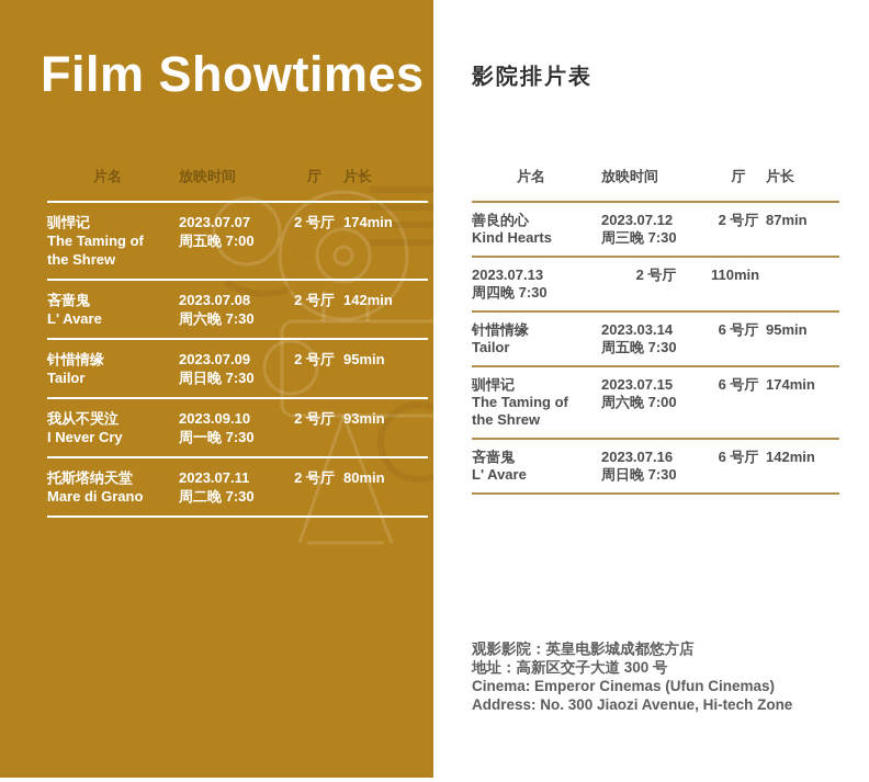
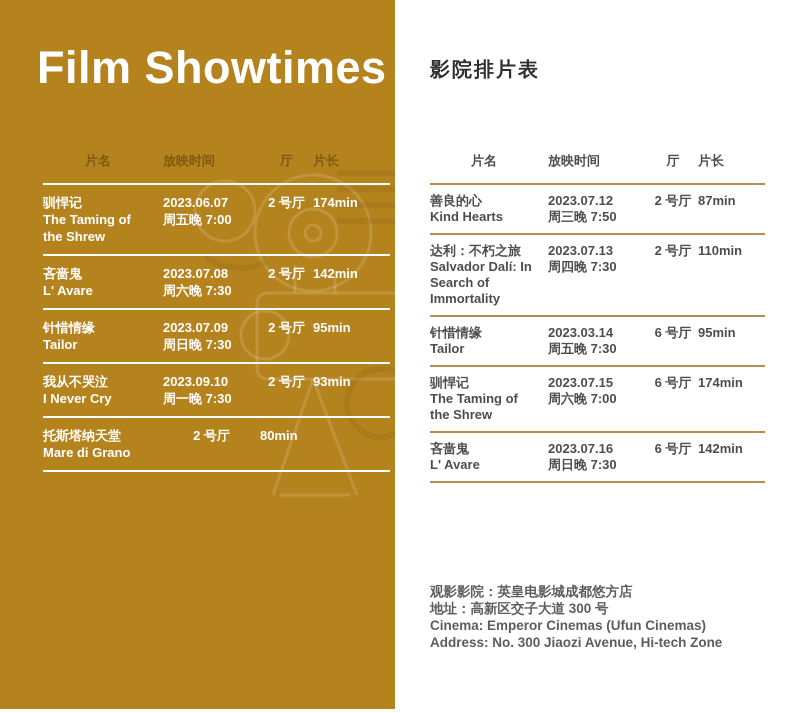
  Film Showtimes
  片名
  放映时间
  厅
  片长
  驯悍记
  The Taming of the Shrew
- 2023.07.07
+ 2023.06.07
  周五晚 7:00
  2 号厅
  174min
  吝啬鬼
  L' Avare
  2023.07.08
  周六晚 7:30
  2 号厅
  142min
  针惜情缘
  Tailor
  2023.07.09
  周日晚 7:30
  2 号厅
  95min
  我从不哭泣
  I Never Cry
  2023.09.10
  周一晚 7:30
  2 号厅
  93min
  托斯塔纳天堂
  Mare di Grano
- 2023.07.11
- 周二晚 7:30
  2 号厅
  80min
  影院排片表
  片名
  放映时间
  厅
  片长
  善良的心
  Kind Hearts
  2023.07.12
- 周三晚 7:30
+ 周三晚 7:50
  2 号厅
  87min
+ 达利：不朽之旅
+ Salvador Dalí: In Search of Immortality
  2023.07.13
  周四晚 7:30
  2 号厅
  110min
  针惜情缘
  Tailor
  2023.03.14
  周五晚 7:30
  6 号厅
  95min
  驯悍记
  The Taming of the Shrew
  2023.07.15
  周六晚 7:00
  6 号厅
  174min
  吝啬鬼
  L' Avare
  2023.07.16
  周日晚 7:30
  6 号厅
  142min
  观影影院：英皇电影城成都悠方店
  地址：高新区交子大道 300 号
  Cinema: Emperor Cinemas (Ufun Cinemas)
  Address: No. 300 Jiaozi Avenue, Hi-tech Zone
